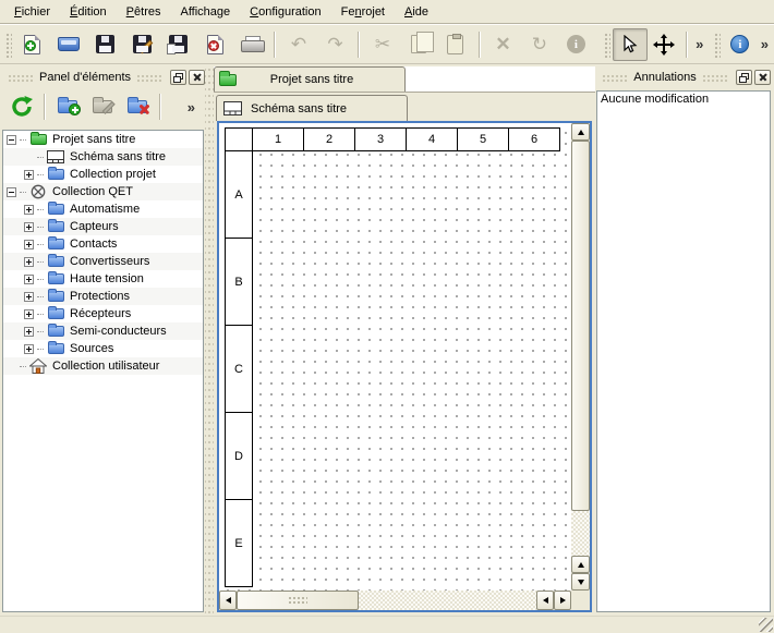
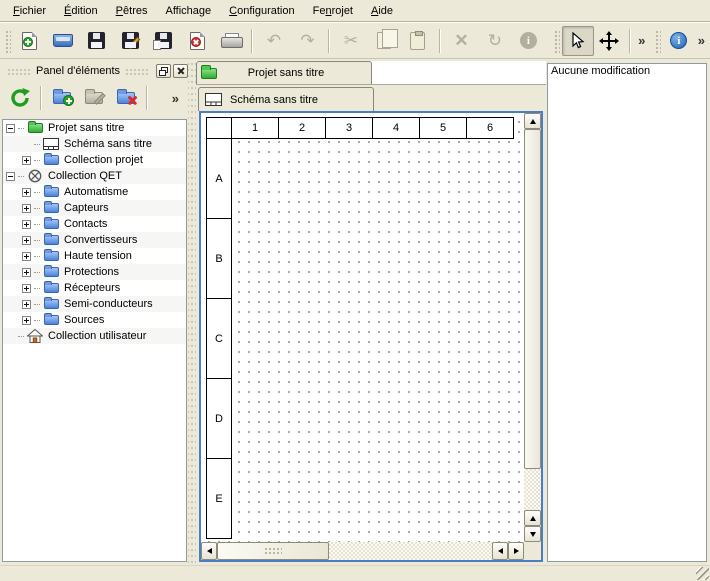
  Fichier
  Édition
  Pêtres
  Affichage
  Configuration
  Fenrojet
  Aide
  ↶
  ↷
  ✂
  ✕
  ↻
  i
  »
  i
  »
  Panel d'éléments
  »
  Projet sans titre
  Schéma sans titre
  Collection projet
  Collection QET
  Automatisme
  Capteurs
  Contacts
  Convertisseurs
  Haute tension
  Protections
  Récepteurs
  Semi-conducteurs
  Sources
  Collection utilisateur
  Projet sans titre
  Schéma sans titre
  1
  2
  3
  4
  5
  6
  A
  B
  C
  D
  E
- Annulations
  Aucune modification
